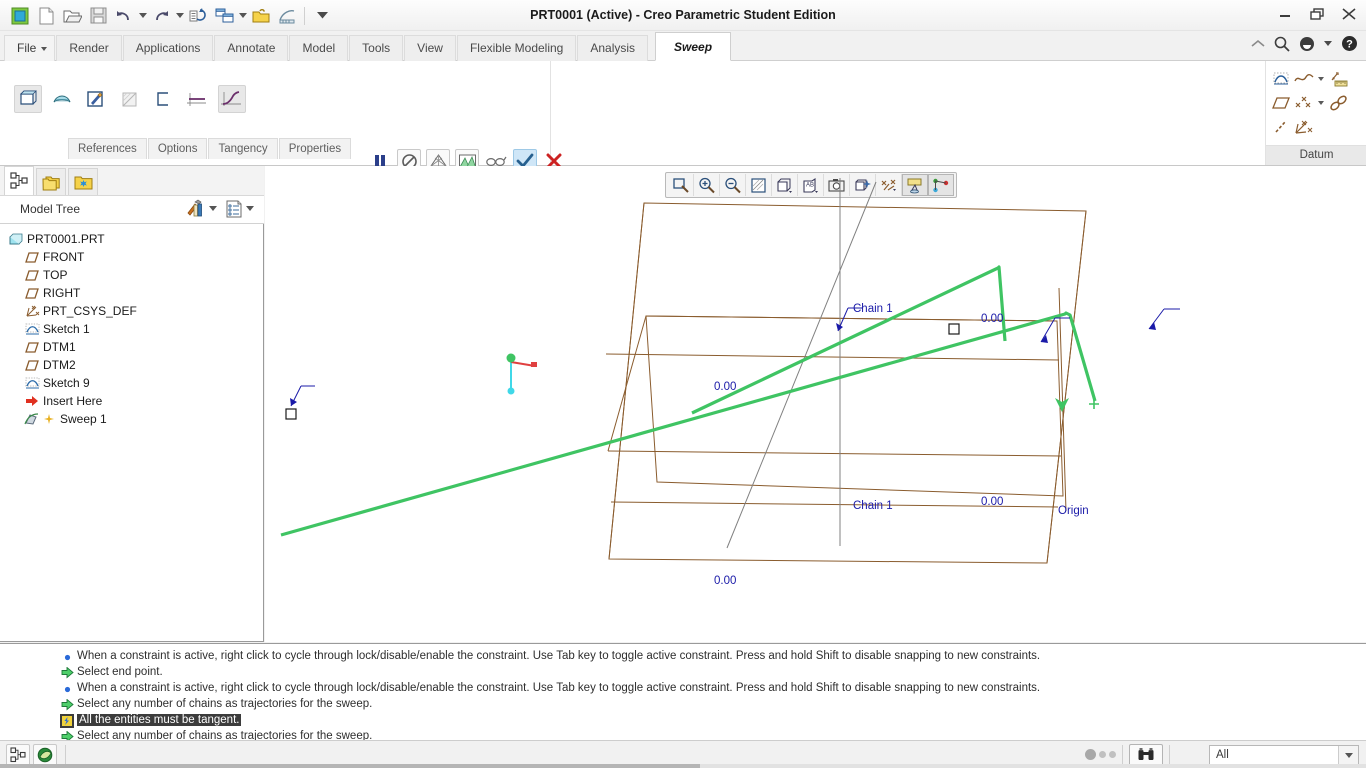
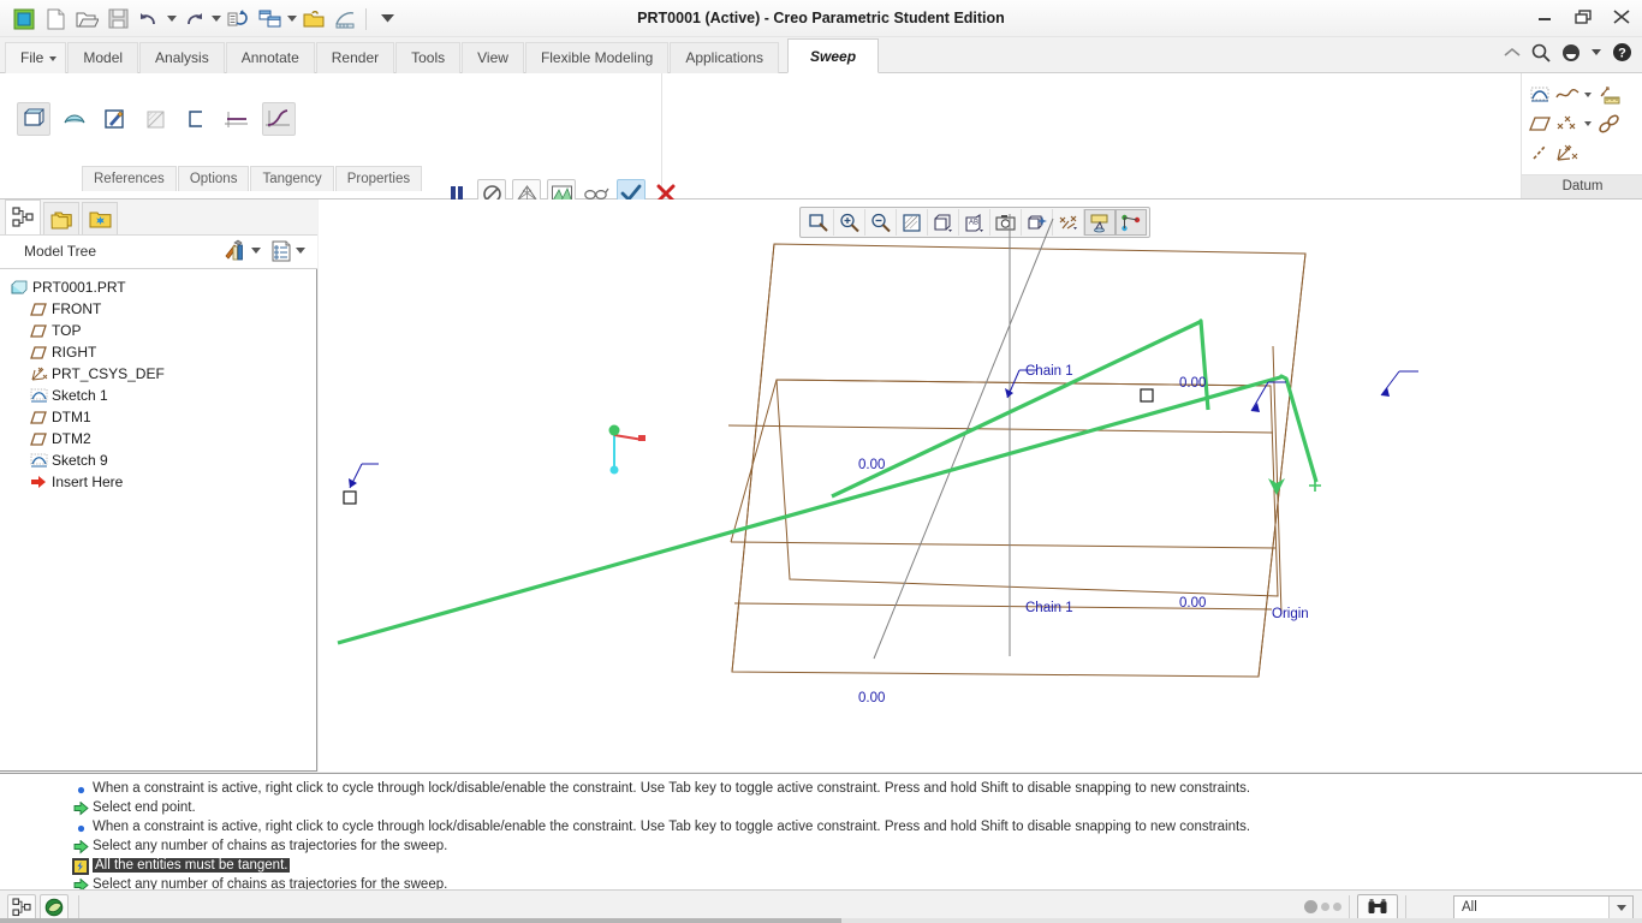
  PRT0001 (Active) - Creo Parametric Student Edition
  File
- Render
+ Model
- Applications
+ Analysis
  Annotate
- Model
+ Render
  Tools
  View
  Flexible Modeling
- Analysis
+ Applications
  Sweep
  ?
  References
  Options
  Tangency
  Properties
  Datum
  Model Tree
  PRT0001.PRT
  FRONT
  TOP
  RIGHT
  PRT_CSYS_DEF
  Sketch 1
  DTM1
  DTM2
  Sketch 9
  Insert Here
- Sweep 1
  Chain 1
  0.00
  0.00
  Chain 1
  0.00
  0.00
  Origin
  When a constraint is active, right click to cycle through lock/disable/enable the constraint. Use Tab key to toggle active constraint. Press and hold Shift to disable snapping to new constraints.
  Select end point.
  When a constraint is active, right click to cycle through lock/disable/enable the constraint. Use Tab key to toggle active constraint. Press and hold Shift to disable snapping to new constraints.
  Select any number of chains as trajectories for the sweep.
  All the entities must be tangent.
  Select any number of chains as trajectories for the sweep.
  All
